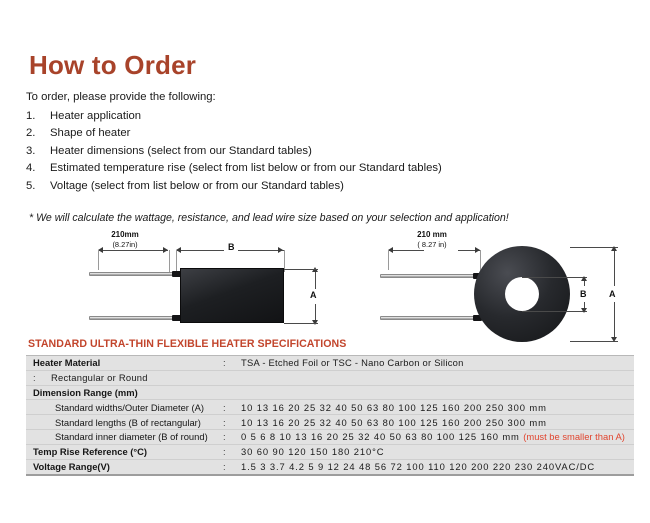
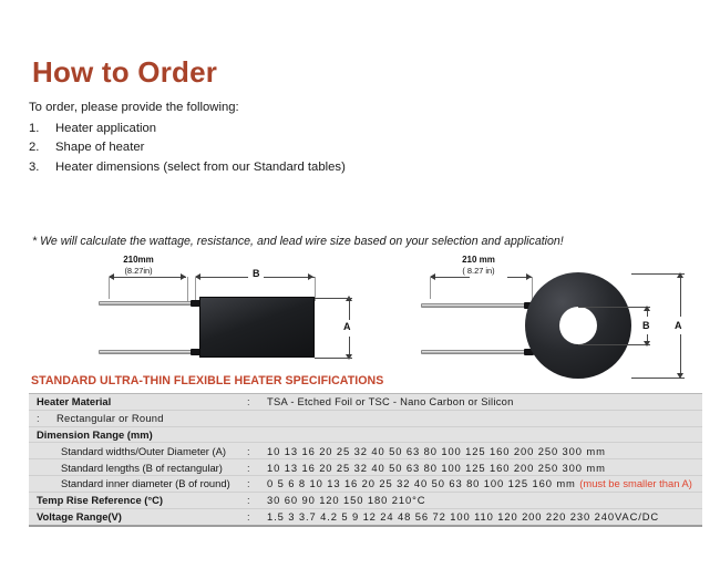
  How to Order
  To order, please provide the following:
  1.
  Heater application
  2.
  Shape of heater
  3.
  Heater dimensions (select from our Standard tables)
- 4.
- Estimated temperature rise (select from list below or from our Standard tables)
- 5.
- Voltage (select from list below or from our Standard tables)
  * We will calculate the wattage, resistance, and lead wire size based on your selection and application!
  210mm
  (8.27in)
  B
  A
  210 mm
  ( 8.27 in)
  B
  A
  STANDARD ULTRA-THIN FLEXIBLE HEATER SPECIFICATIONS
  Heater Material
  :
  TSA - Etched Foil or TSC - Nano Carbon or Silicon
  :
  Rectangular or Round
  Dimension Range (mm)
  Standard widths/Outer Diameter (A)
  :
  10 13 16 20 25 32 40 50 63 80 100 125 160 200 250 300 mm
  Standard lengths (B of rectangular)
  :
  10 13 16 20 25 32 40 50 63 80 100 125 160 200 250 300 mm
  Standard inner diameter (B of round)
  :
  0 5 6 8 10 13 16 20 25 32 40 50 63 80 100 125 160 mm (must be smaller than A)
  Temp Rise Reference (°C)
  :
  30 60 90 120 150 180 210°C
  Voltage Range(V)
  :
  1.5 3 3.7 4.2 5 9 12 24 48 56 72 100 110 120 200 220 230 240VAC/DC
